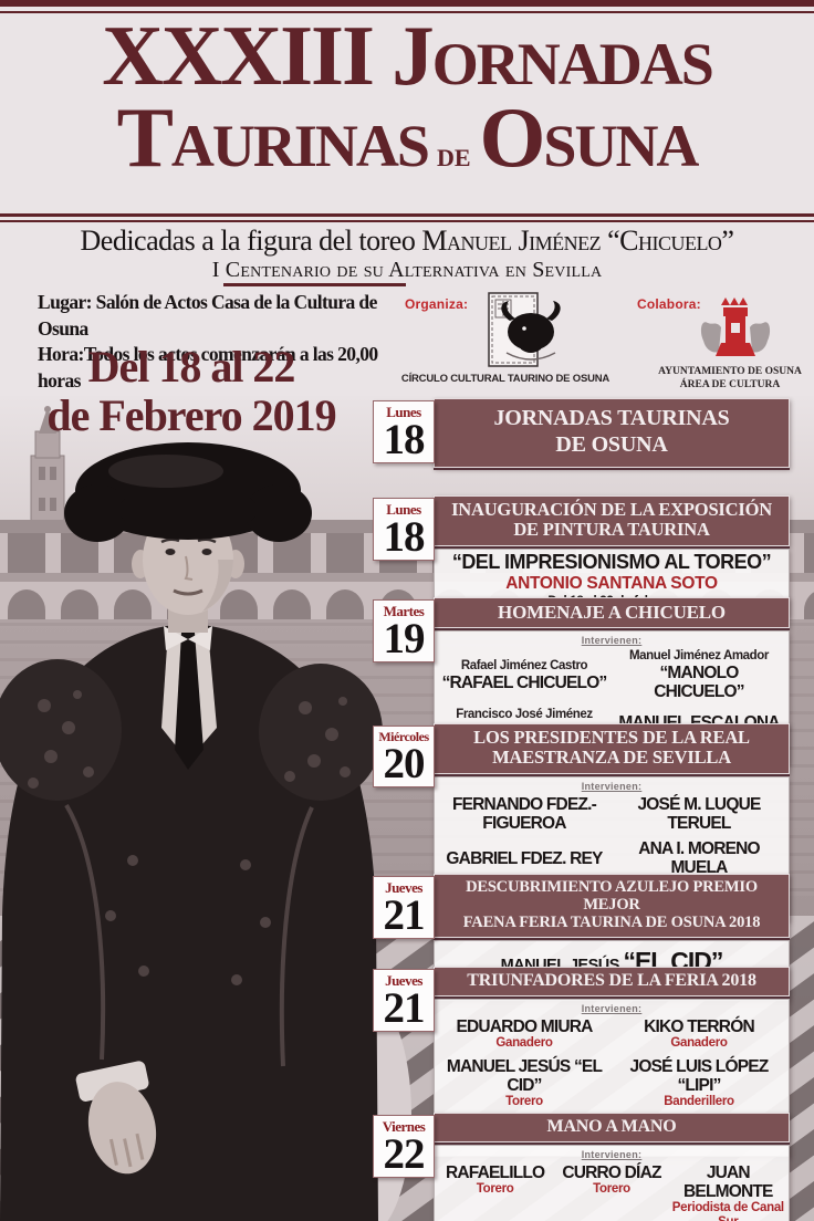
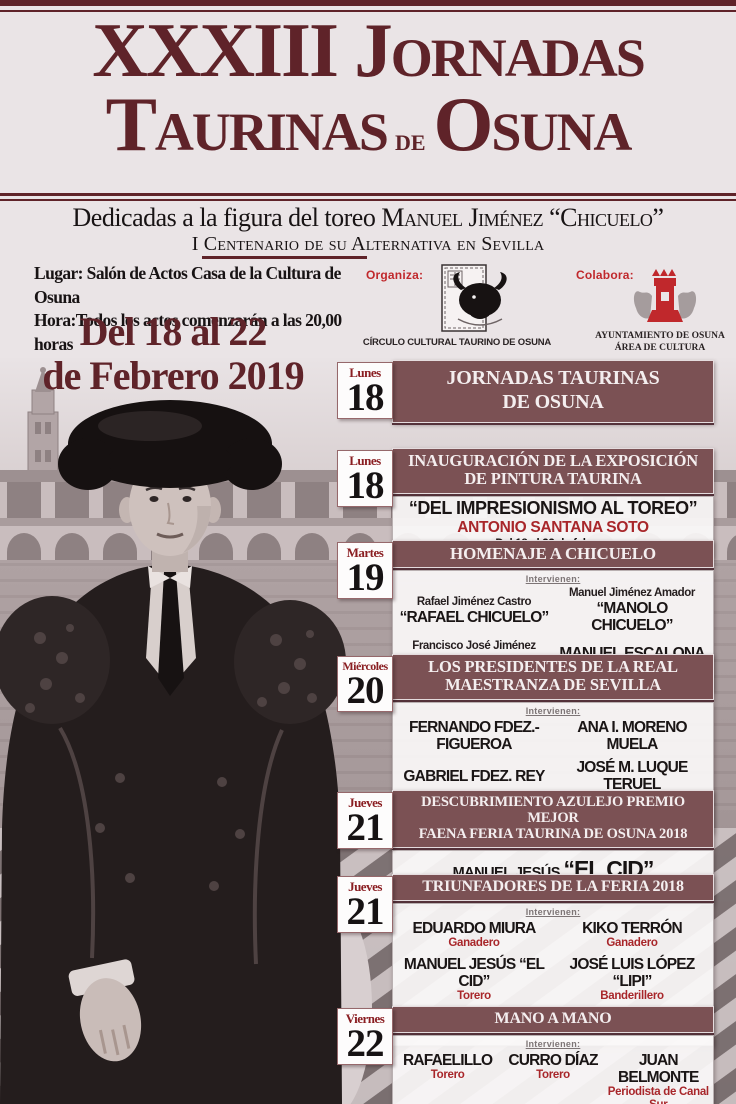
  XXXIII Jornadas
  Taurinas de Osuna
  Dedicadas a la figura del toreo Manuel Jiménez “Chicuelo”
  I Centenario de su Alternativa en Sevilla
  Lugar: Salón de Actos Casa de la Cultura de Osuna
  Hora:Todos los actos comenzarán a las 20,00 horas
  Organiza:
  CÍRCULO CULTURAL TAURINO DE OSUNA
  Colabora:
  AYUNTAMIENTO DE OSUNA
  ÁREA DE CULTURA
  Del 18 al 22
  de Febrero 2019
  Lunes
  18
  JORNADAS TAURINAS
  DE OSUNA
  Lunes
  18
  INAUGURACIÓN DE LA EXPOSICIÓN
  DE PINTURA TAURINA
  “DEL IMPRESIONISMO AL TOREO”
  ANTONIO SANTANA SOTO
  Martes
  19
  HOMENAJE A CHICUELO
  Intervienen:
  Rafael Jiménez Castro
  “RAFAEL CHICUELO”
  Manuel Jiménez Amador
  “MANOLO CHICUELO”
  Francisco José Jiménez
  Miércoles
  20
  LOS PRESIDENTES DE LA REAL
  MAESTRANZA DE SEVILLA
  Intervienen:
  FERNANDO FDEZ.-FIGUEROA
- JOSÉ M. LUQUE TERUEL
+ ANA I. MORENO MUELA
  GABRIEL FDEZ. REY
- ANA I. MORENO MUELA
+ JOSÉ M. LUQUE TERUEL
  Jueves
  21
  DESCUBRIMIENTO AZULEJO PREMIO MEJOR
  FAENA FERIA TAURINA DE OSUNA 2018
  MANUEL JESÚS “EL CID”
  Jueves
  21
  TRIUNFADORES DE LA FERIA 2018
  Intervienen:
  EDUARDO MIURA
  Ganadero
  KIKO TERRÓN
  Ganadero
  MANUEL JESÚS “EL CID”
  Torero
  JOSÉ LUIS LÓPEZ “LIPI”
  Banderillero
  Viernes
  22
  MANO A MANO
  Intervienen:
  RAFAELILLO
  Torero
  CURRO DÍAZ
  Torero
  JUAN BELMONTE
  Periodista de Canal
